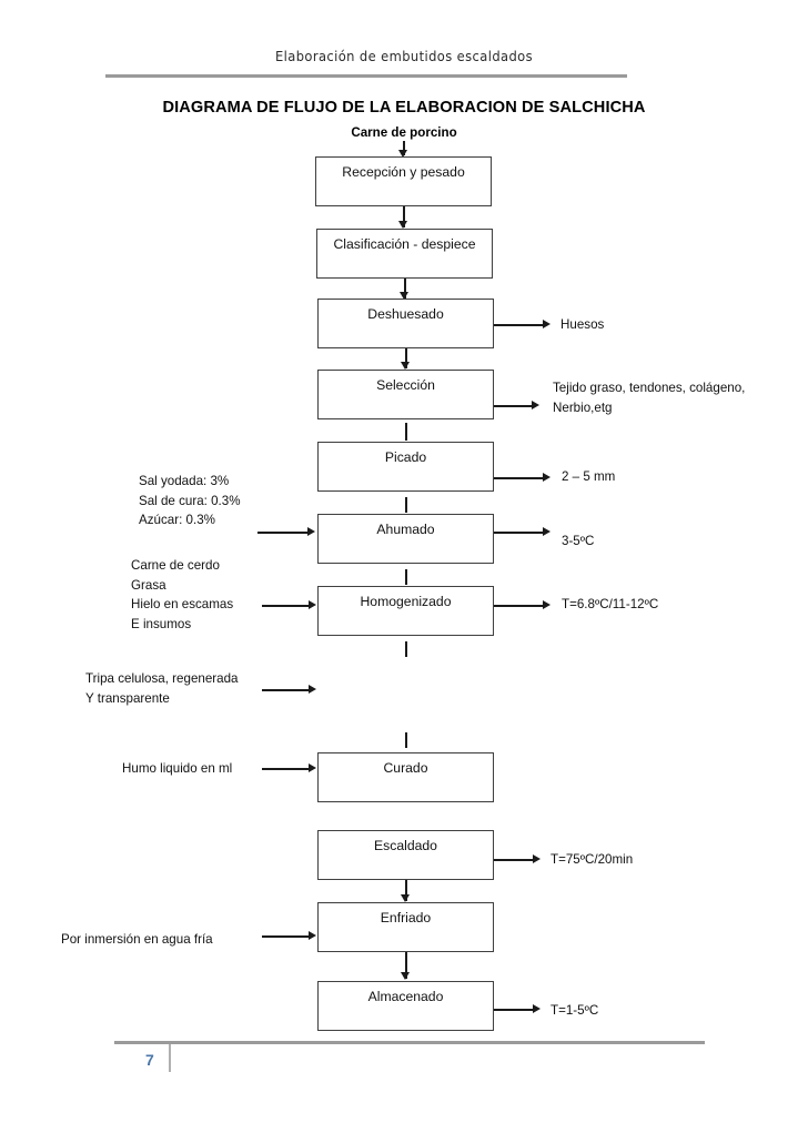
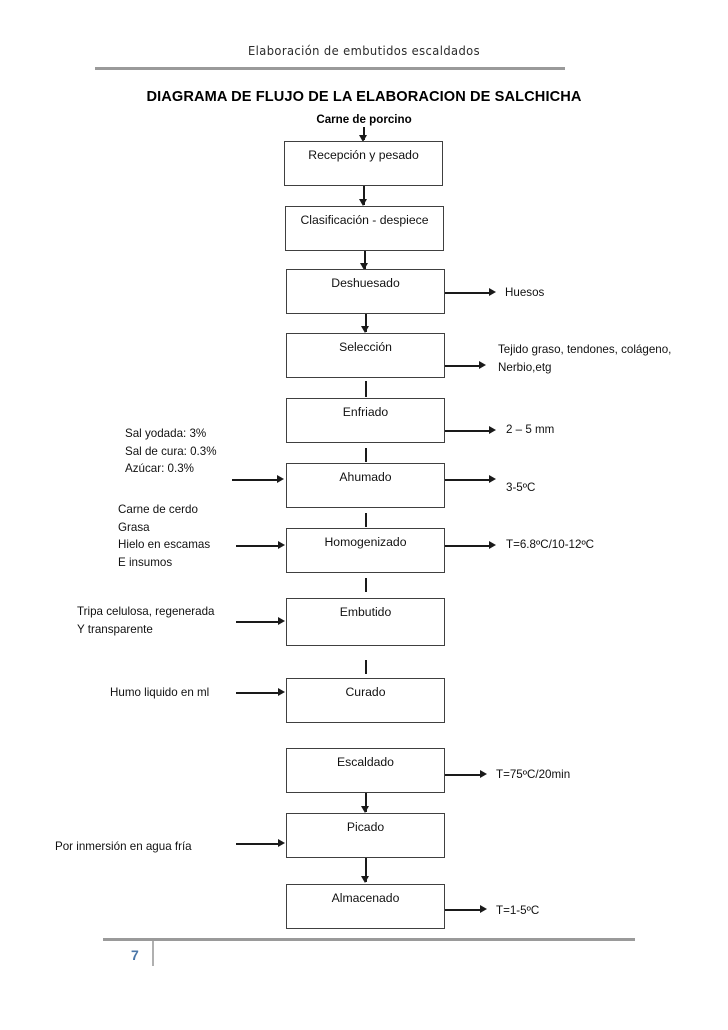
  Elaboración de embutidos escaldados
  DIAGRAMA DE FLUJO DE LA ELABORACION DE SALCHICHA
  Carne de porcino
  Recepción y pesado
  Clasificación - despiece
  Deshuesado
  Huesos
  Selección
  Tejido graso, tendones, colágeno,
  Nerbio,etg
- Picado
+ Enfriado
  2 – 5 mm
  Sal yodada: 3%
  Sal de cura: 0.3%
  Azúcar: 0.3%
  Ahumado
  3-5ºC
  Carne de cerdo
  Grasa
  Hielo en escamas
  E insumos
  Homogenizado
- T=6.8ºC/11-12ºC
+ T=6.8ºC/10-12ºC
  Tripa celulosa, regenerada
  Y transparente
+ Embutido
  Humo liquido en ml
  Curado
  Escaldado
  T=75ºC/20min
  Por inmersión en agua fría
- Enfriado
+ Picado
  Almacenado
  T=1-5ºC
  7
